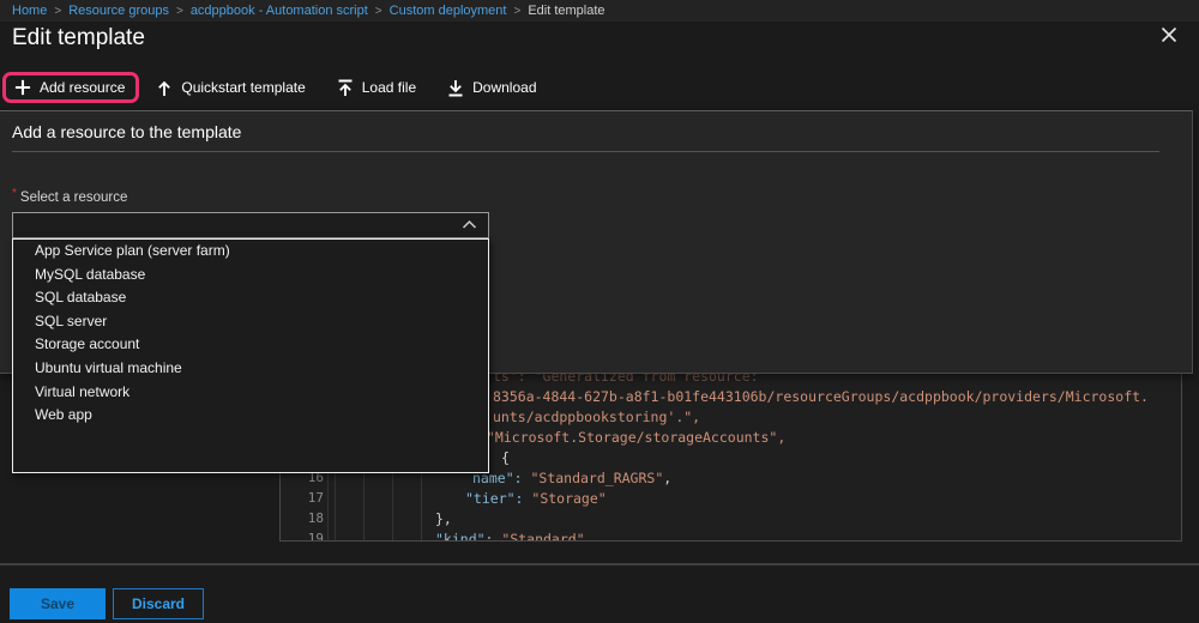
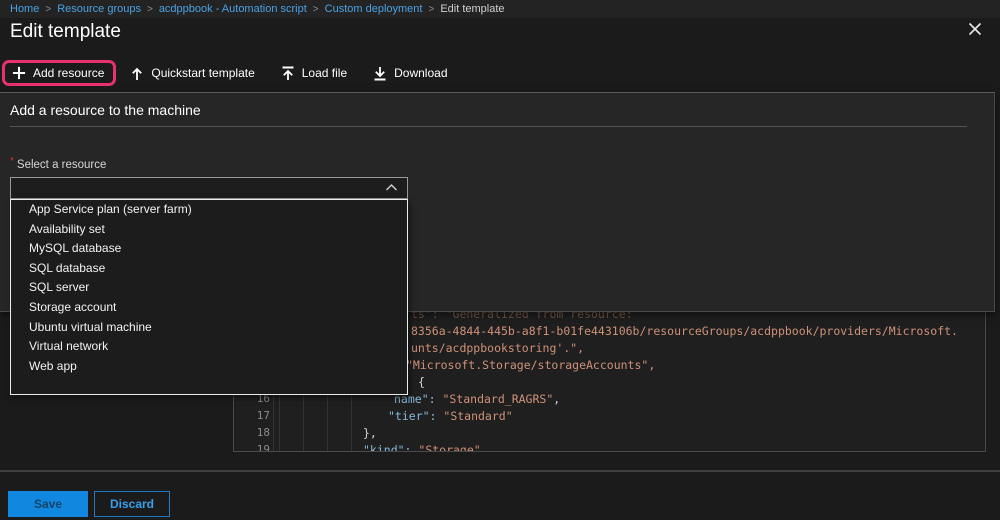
  Home
  >
  Resource groups
  >
  acdppbook - Automation script
  >
  Custom deployment
  >
  Edit template
  Edit template
  Add resource
  Quickstart template
  Load file
  Download
  16
  17
  18
  19
  ts": "Generalized from resource:
- 8356a-4844-627b-a8f1-b01fe443106b/resourceGroups/acdppbook/providers/Microsoft.
+ 8356a-4844-445b-a8f1-b01fe443106b/resourceGroups/acdppbook/providers/Microsoft.
  unts/acdppbookstoring'.",
  "Microsoft.Storage/storageAccounts",
  {
  name": "Standard_RAGRS",
- "tier": "Storage"
+ "tier": "Standard"
  },
- "kind": "Standard",
+ "kind": "Storage",
- Add a resource to the template
+ Add a resource to the machine
  * Select a resource
  App Service plan (server farm)
+ Availability set
  MySQL database
  SQL database
  SQL server
  Storage account
  Ubuntu virtual machine
  Virtual network
  Web app
  Save
  Discard
